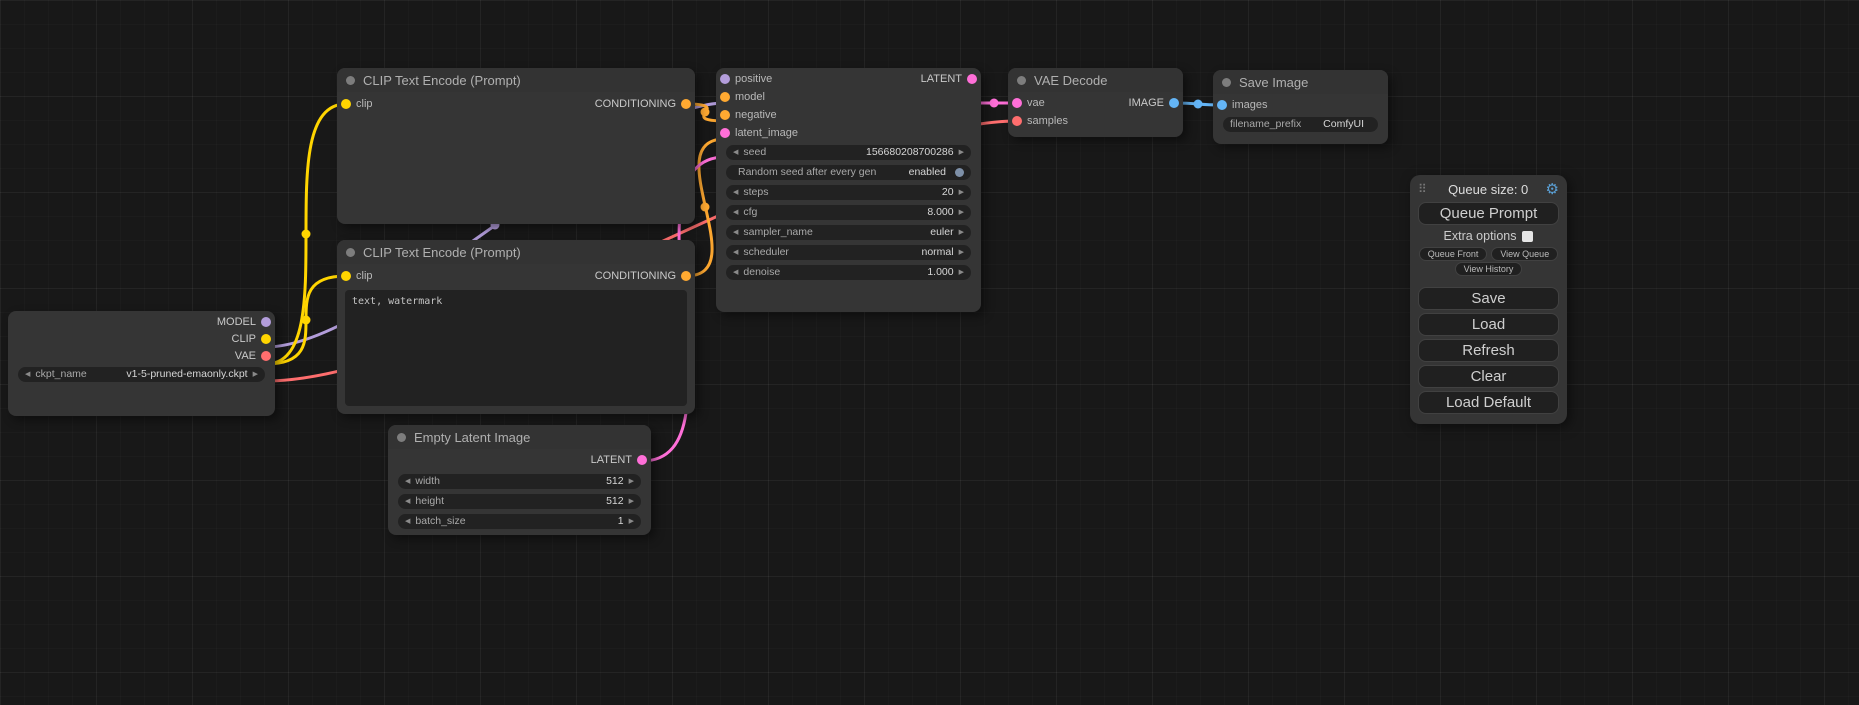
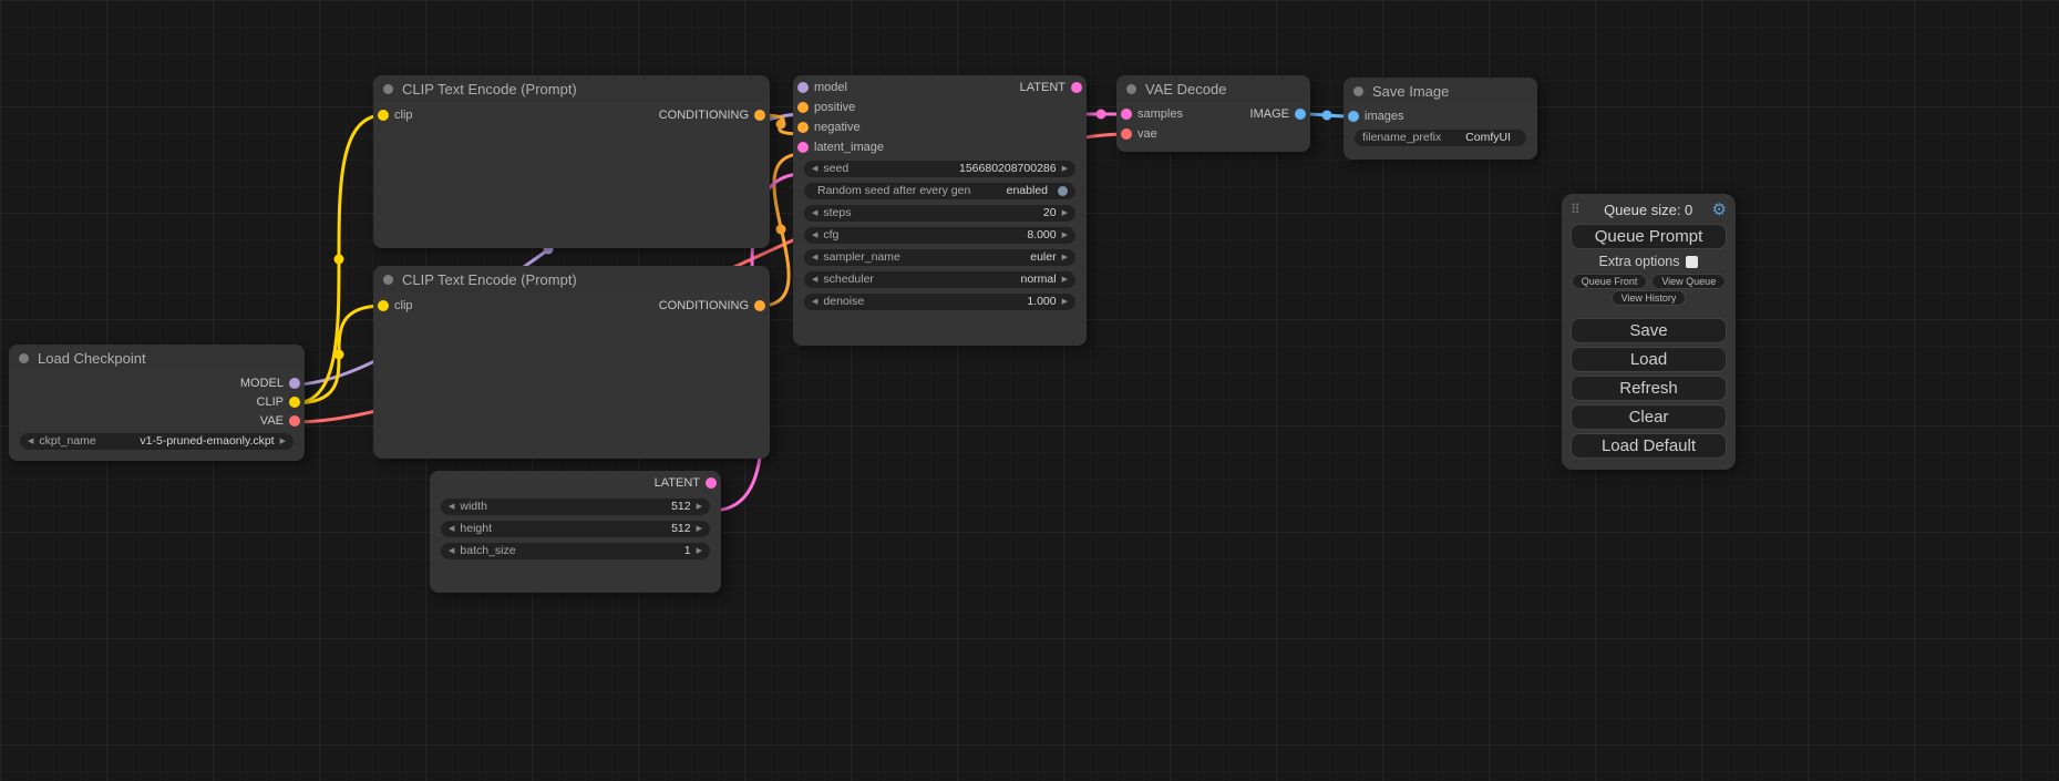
+ Load Checkpoint
  MODEL
  CLIP
  VAE
  ckpt_name
  v1-5-pruned-emaonly.ckpt
  CLIP Text Encode (Prompt)
  clip
  CONDITIONING
  CLIP Text Encode (Prompt)
  clip
  CONDITIONING
- text, watermark
- Empty Latent Image
  LATENT
  width
  512
  height
  512
  batch_size
  1
- positive
+ model
  LATENT
- model
+ positive
  negative
  latent_image
  seed
  156680208700286
  Random seed after every gen
  enabled
  steps
  20
  cfg
  8.000
  sampler_name
  euler
  scheduler
  normal
  denoise
  1.000
  VAE Decode
- vae
+ samples
  IMAGE
- samples
+ vae
  Save Image
  images
  filename_prefix
  ComfyUI
  ⠿
  Queue size: 0
  ⚙
  Queue Prompt
  Extra options
  Queue Front
  View Queue
  View History
  Save
  Load
  Refresh
  Clear
  Load Default
